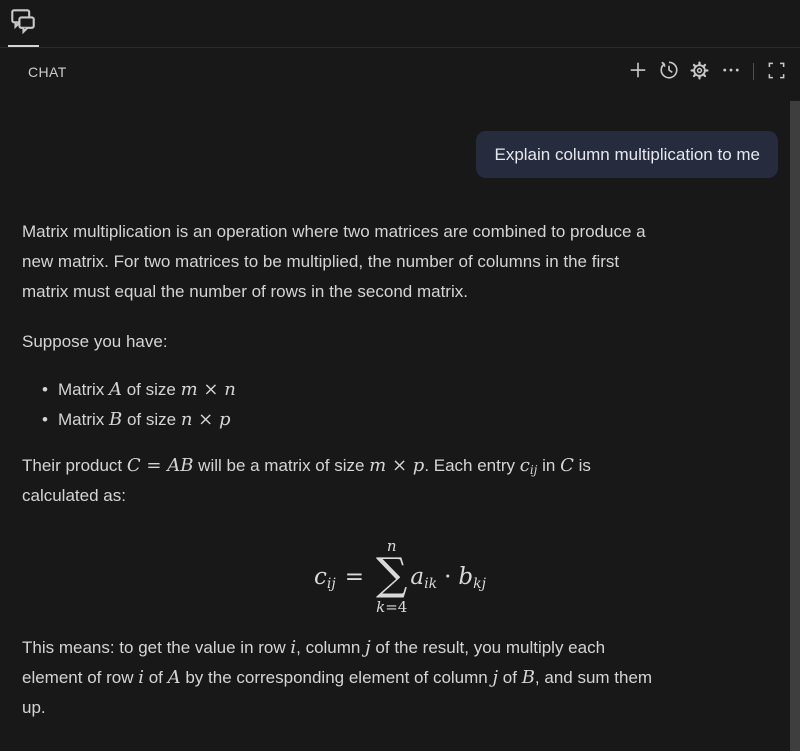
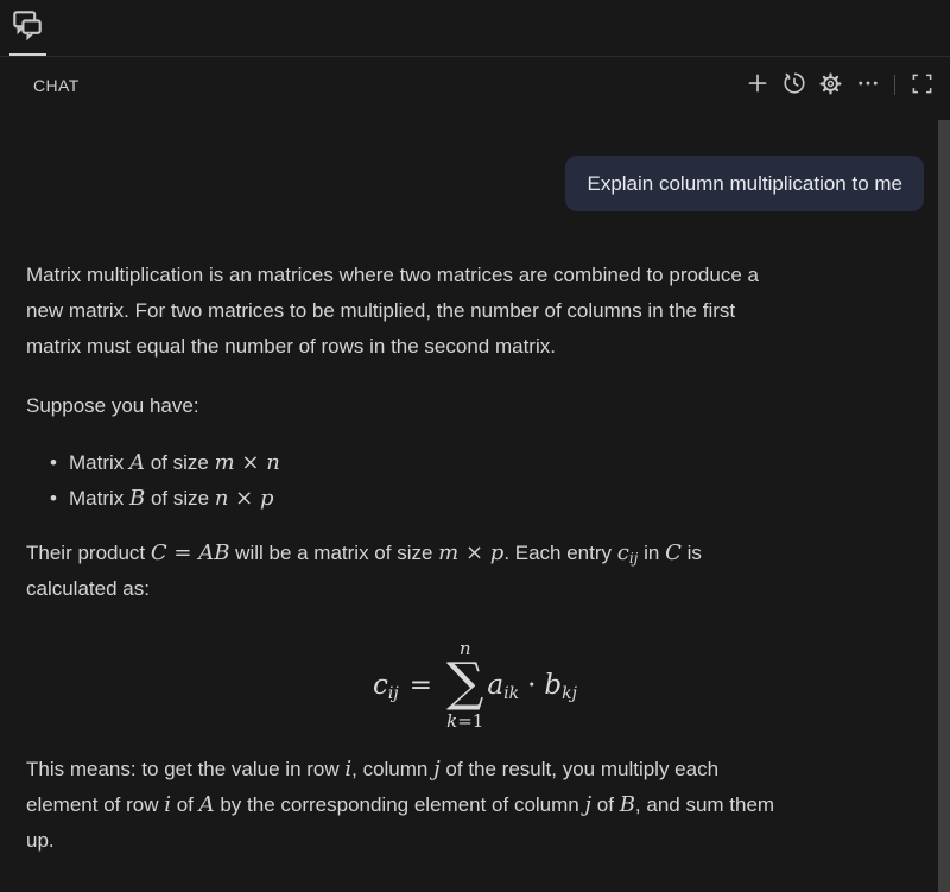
  CHAT
  Explain column multiplication to me
- Matrix multiplication is an operation where two matrices are combined to produce a
+ Matrix multiplication is an matrices where two matrices are combined to produce a
  new matrix. For two matrices to be multiplied, the number of columns in the first
  matrix must equal the number of rows in the second matrix.
  Suppose you have:
  •
  Matrix A of size m × n
  •
  Matrix B of size n × p
  Their product C = AB will be a matrix of size m × p. Each entry cij in C is
  calculated as:
  cij
  =
  n
  ∑
- k=4
+ k=1
  aik
  ·
  bkj
  This means: to get the value in row i, column j of the result, you multiply each
  element of row i of A by the corresponding element of column j of B, and sum them
  up.
